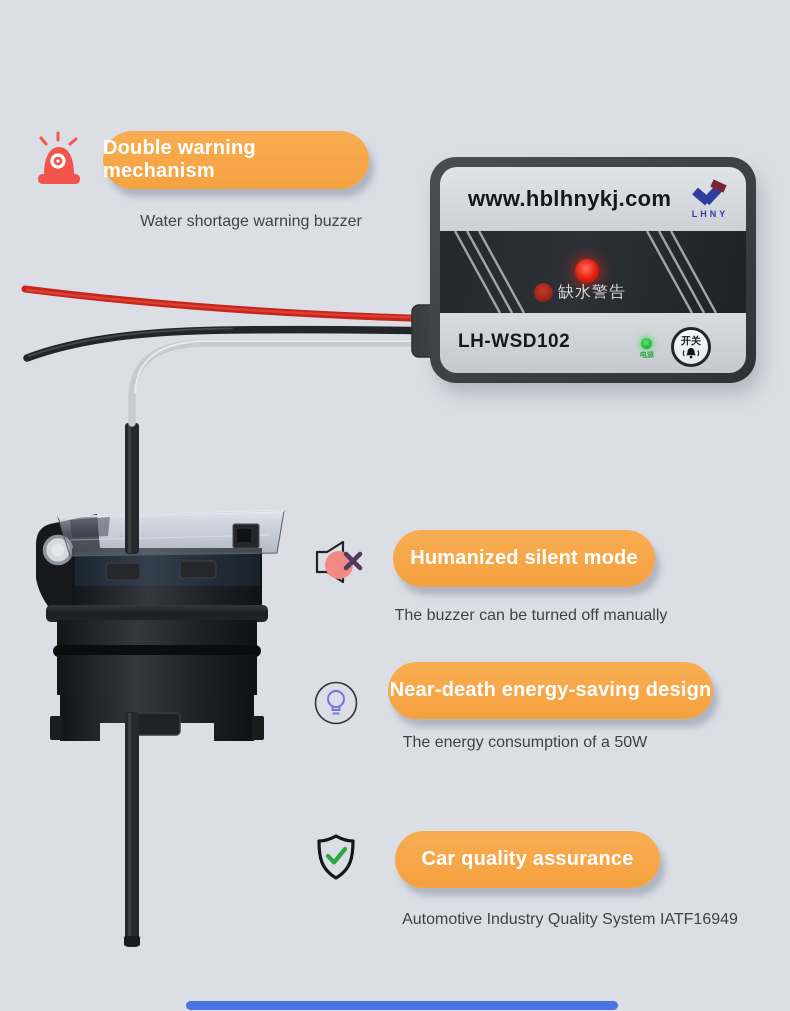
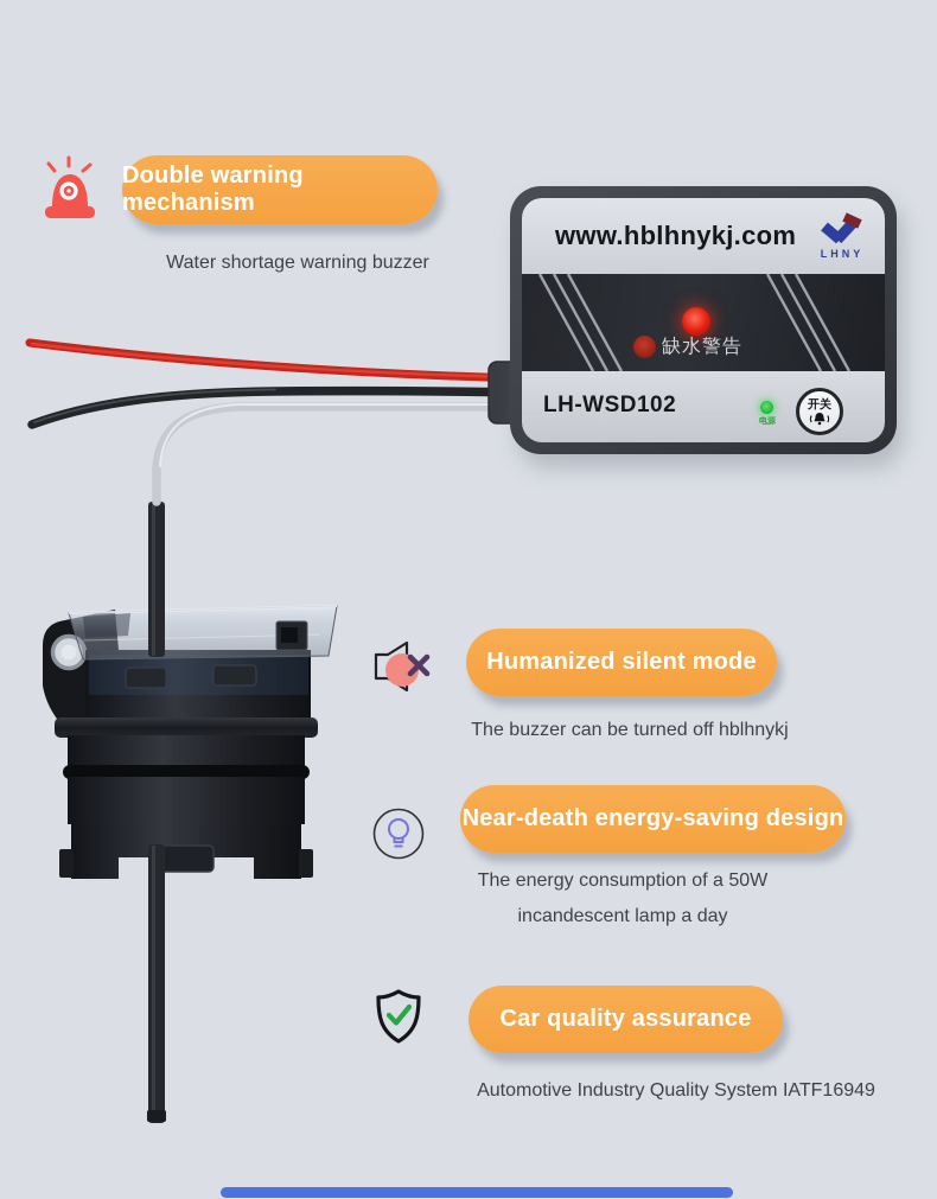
  Double warning mechanism
  Water shortage warning buzzer
  www.hblhnykj.com
  LHNY
  缺水警告
  LH-WSD102
  开关
  Humanized silent mode
- The buzzer can be turned off manually
+ The buzzer can be turned off hblhnykj
  Near-death energy-saving design
  The energy consumption of a 50W
+ incandescent lamp a day
  Car quality assurance
  Automotive Industry Quality System IATF16949
